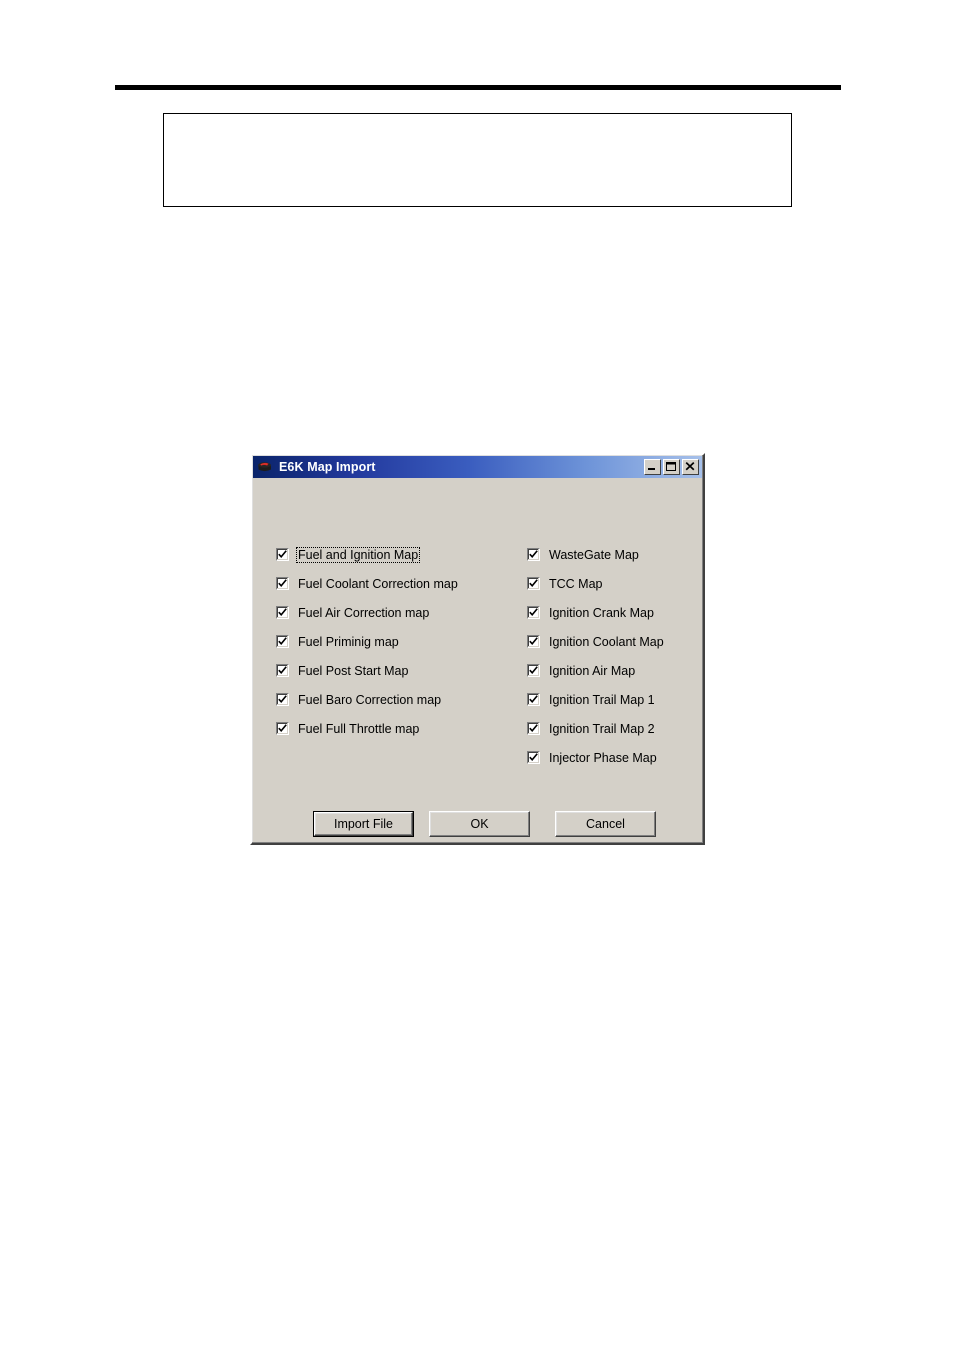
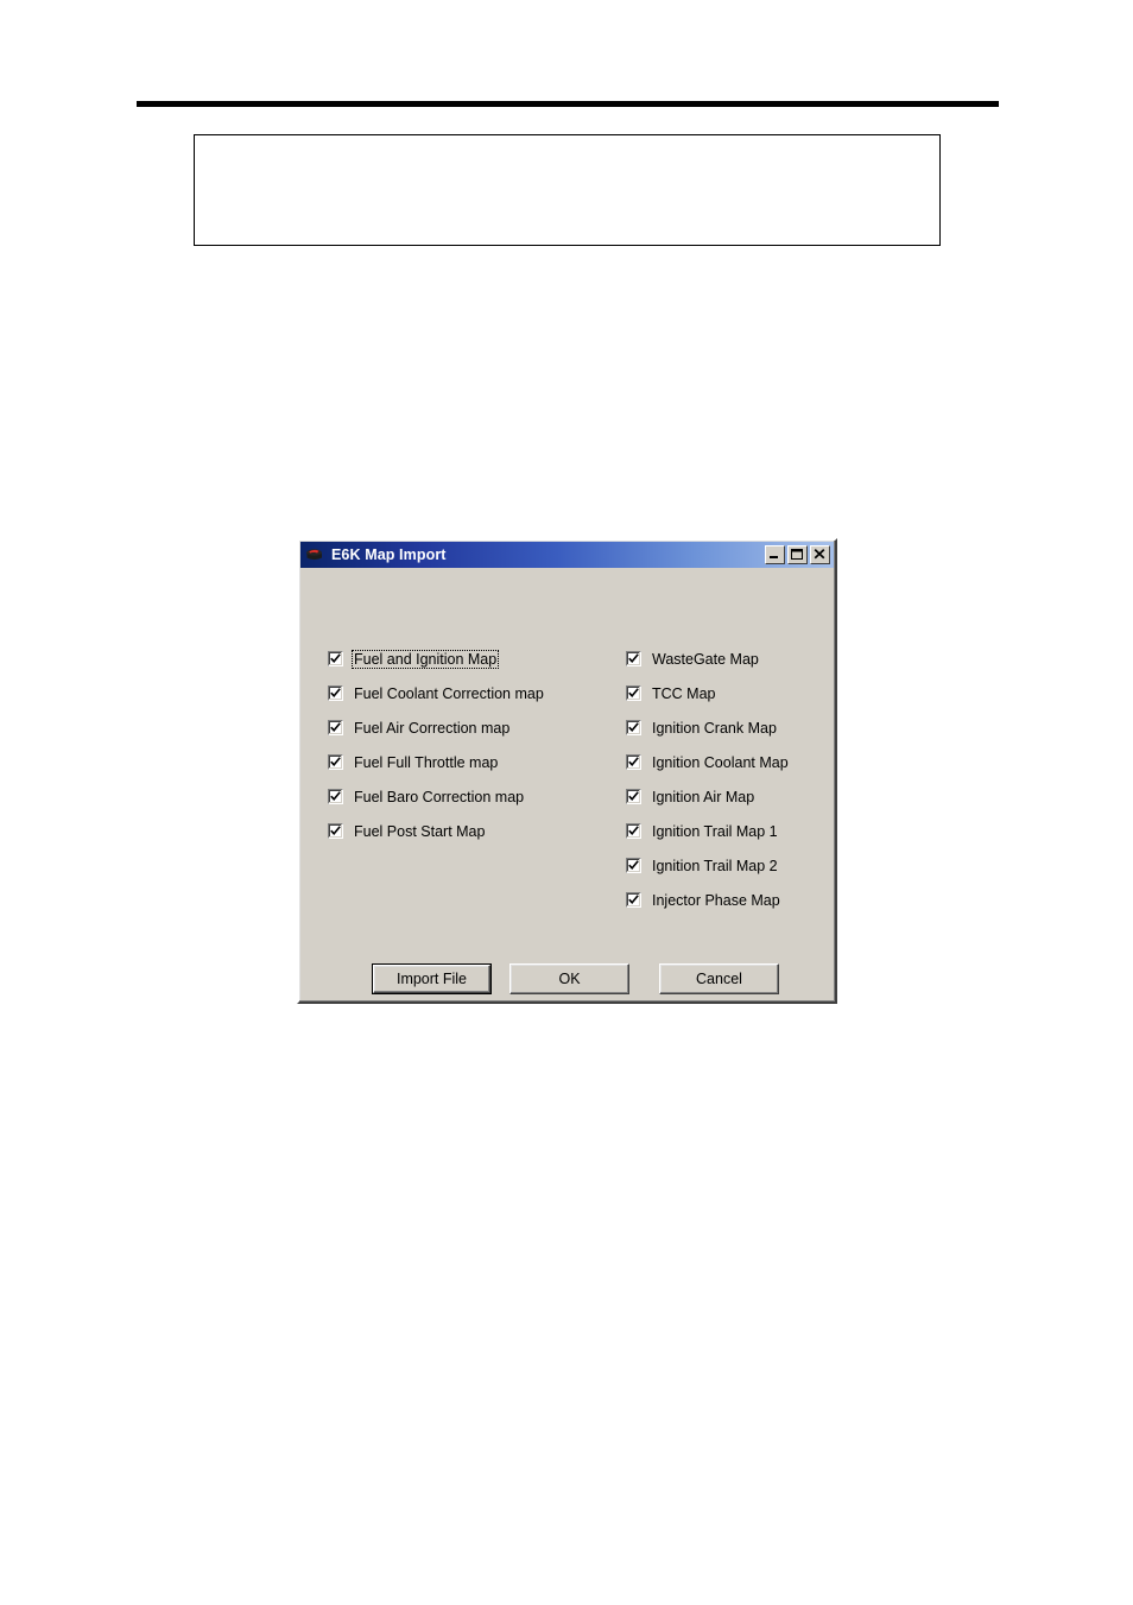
  E6K Map Import
  Fuel and Ignition Map
  Fuel Coolant Correction map
  Fuel Air Correction map
- Fuel Priminig map
- Fuel Post Start Map
+ Fuel Full Throttle map
  Fuel Baro Correction map
- Fuel Full Throttle map
+ Fuel Post Start Map
  WasteGate Map
  TCC Map
  Ignition Crank Map
  Ignition Coolant Map
  Ignition Air Map
  Ignition Trail Map 1
  Ignition Trail Map 2
  Injector Phase Map
  Import File
  OK
  Cancel
